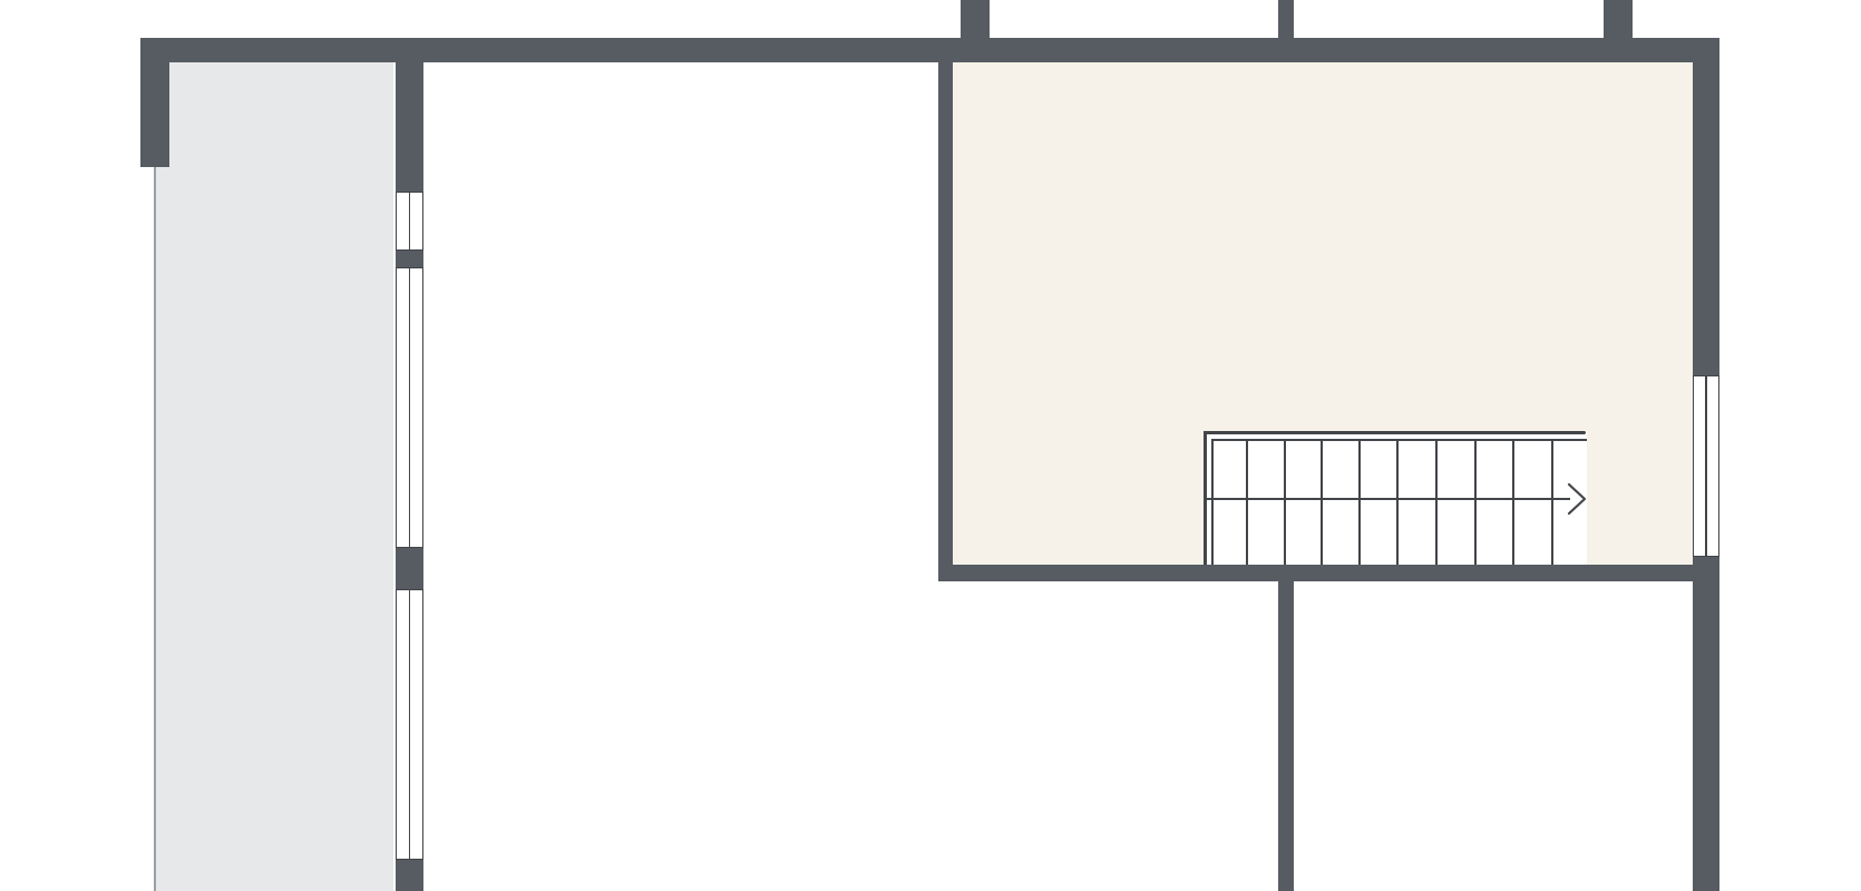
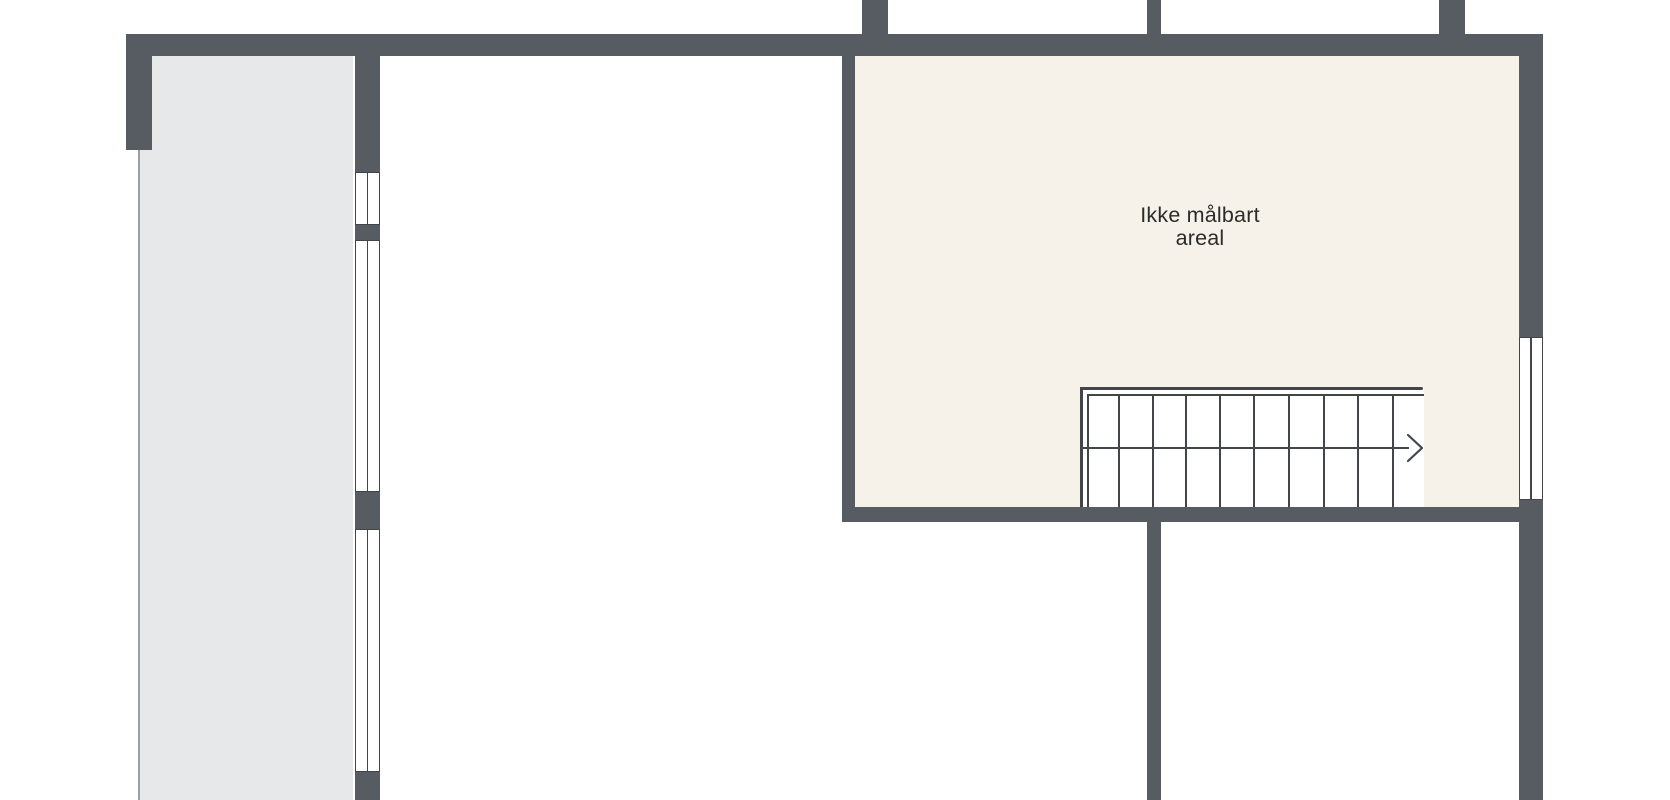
+ Ikke målbart
+ areal
